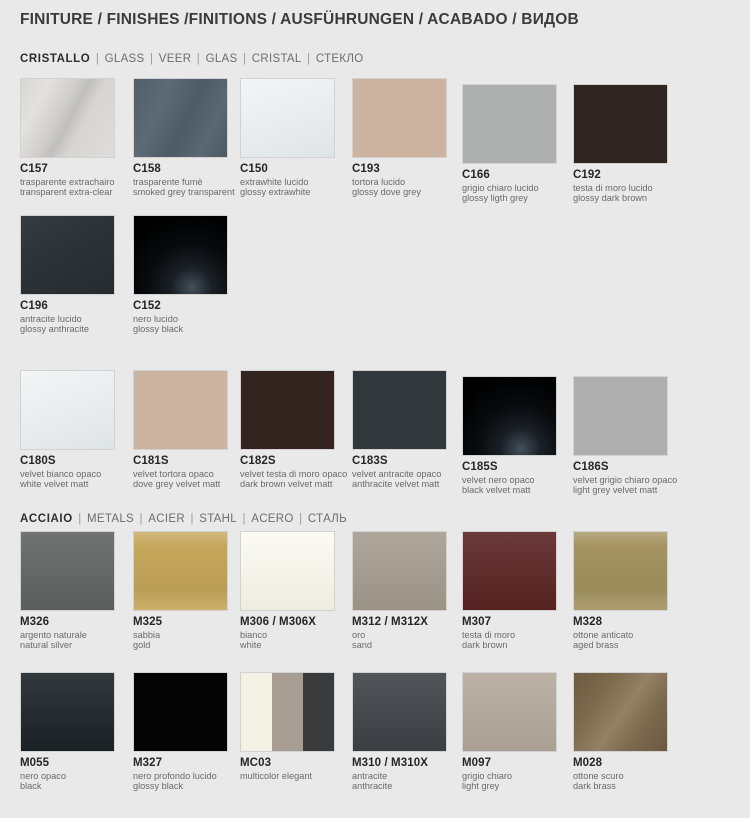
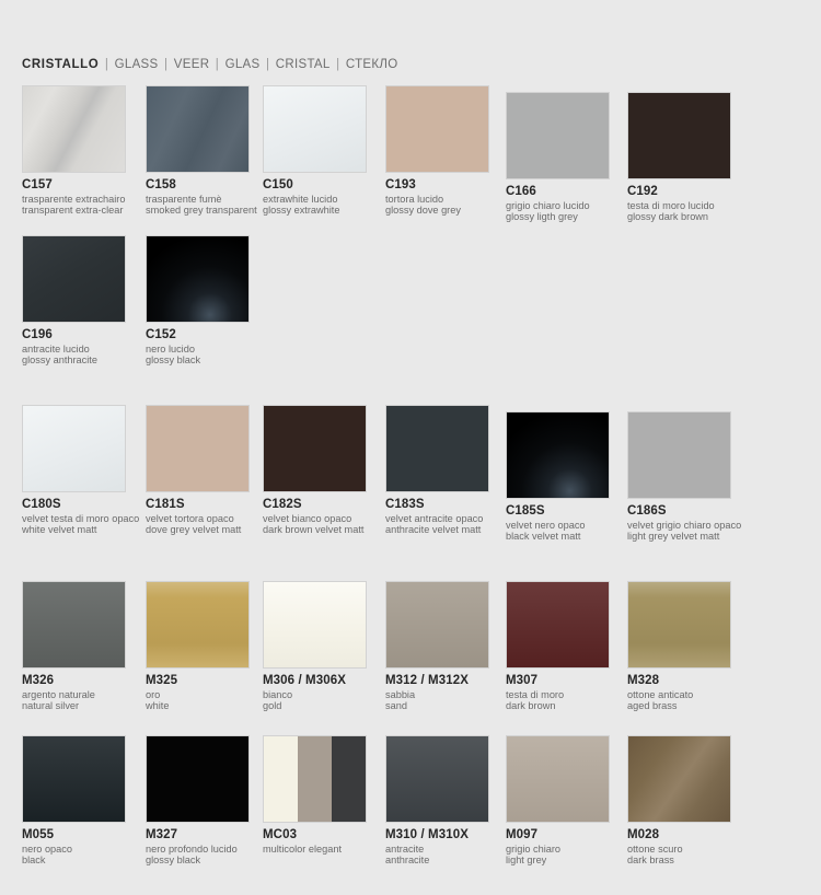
- FINITURE / FINISHES /FINITIONS / AUSFÜHRUNGEN / ACABADO / ВИДОВ
  CRISTALLO | GLASS | VEER | GLAS | CRISTAL | СТЕКЛО
- ACCIAIO | METALS | ACIER | STAHL | ACERO | СТАЛЬ
  C157
  trasparente extrachairo
  transparent extra-clear
  C158
  trasparente fumè
  smoked grey transparent
  C150
  extrawhite lucido
  glossy extrawhite
  C193
  tortora lucido
  glossy dove grey
  C166
  grigio chiaro lucido
  glossy ligth grey
  C192
  testa di moro lucido
  glossy dark brown
  C196
  antracite lucido
  glossy anthracite
  C152
  nero lucido
  glossy black
  C180S
- velvet bianco opaco
+ velvet testa di moro opaco
  white velvet matt
  C181S
  velvet tortora opaco
  dove grey velvet matt
  C182S
- velvet testa di moro opaco
+ velvet bianco opaco
  dark brown velvet matt
  C183S
  velvet antracite opaco
  anthracite velvet matt
  C185S
  velvet nero opaco
  black velvet matt
  C186S
  velvet grigio chiaro opaco
  light grey velvet matt
  M326
  argento naturale
  natural silver
  M325
- sabbia
+ oro
- gold
+ white
  M306 / M306X
  bianco
- white
+ gold
  M312 / M312X
- oro
+ sabbia
  sand
  M307
  testa di moro
  dark brown
  M328
  ottone anticato
  aged brass
  M055
  nero opaco
  black
  M327
  nero profondo lucido
  glossy black
  MC03
  multicolor elegant
  M310 / M310X
  antracite
  anthracite
  M097
  grigio chiaro
  light grey
  M028
  ottone scuro
  dark brass
